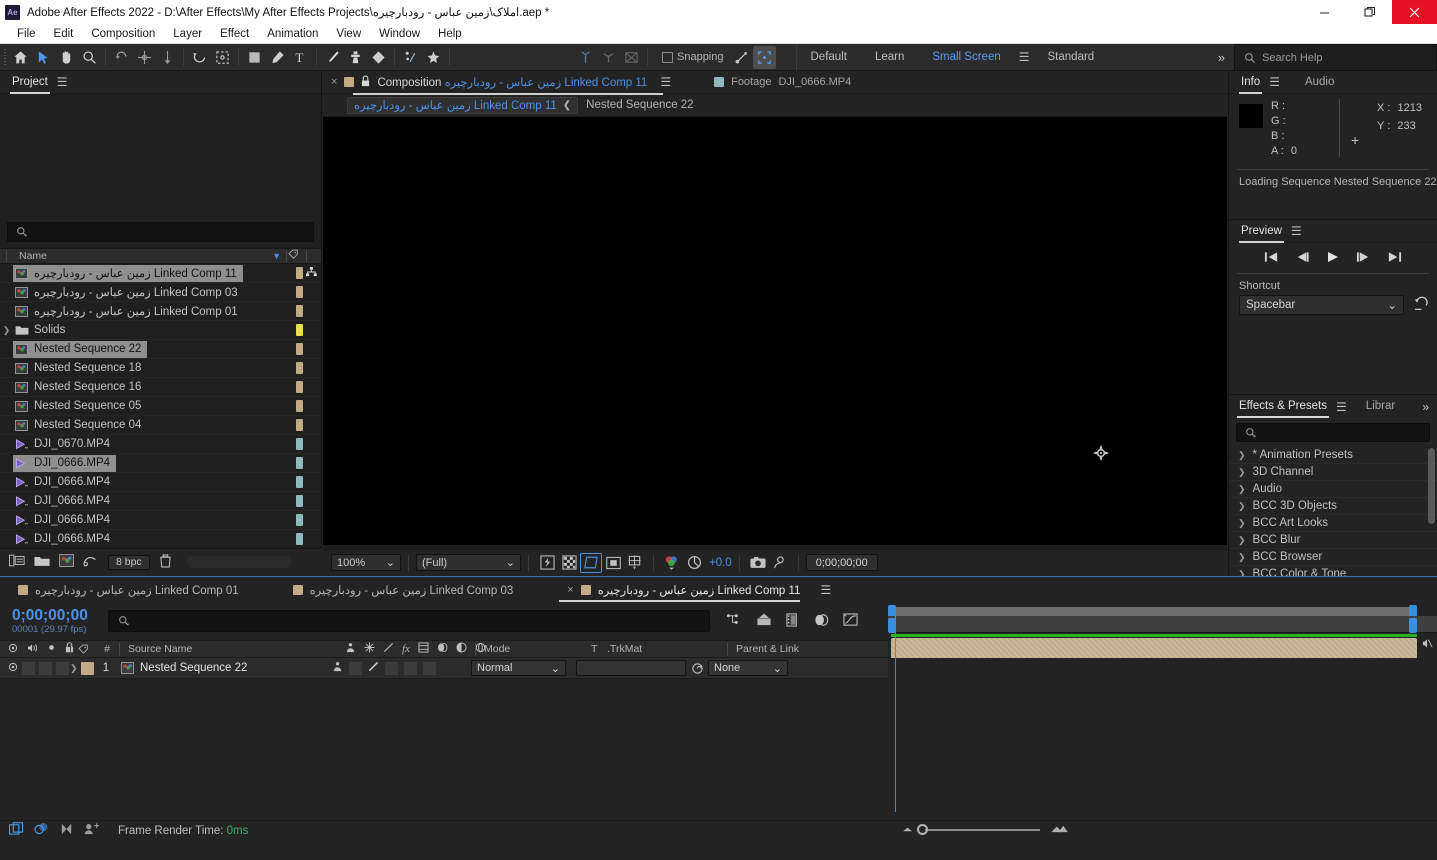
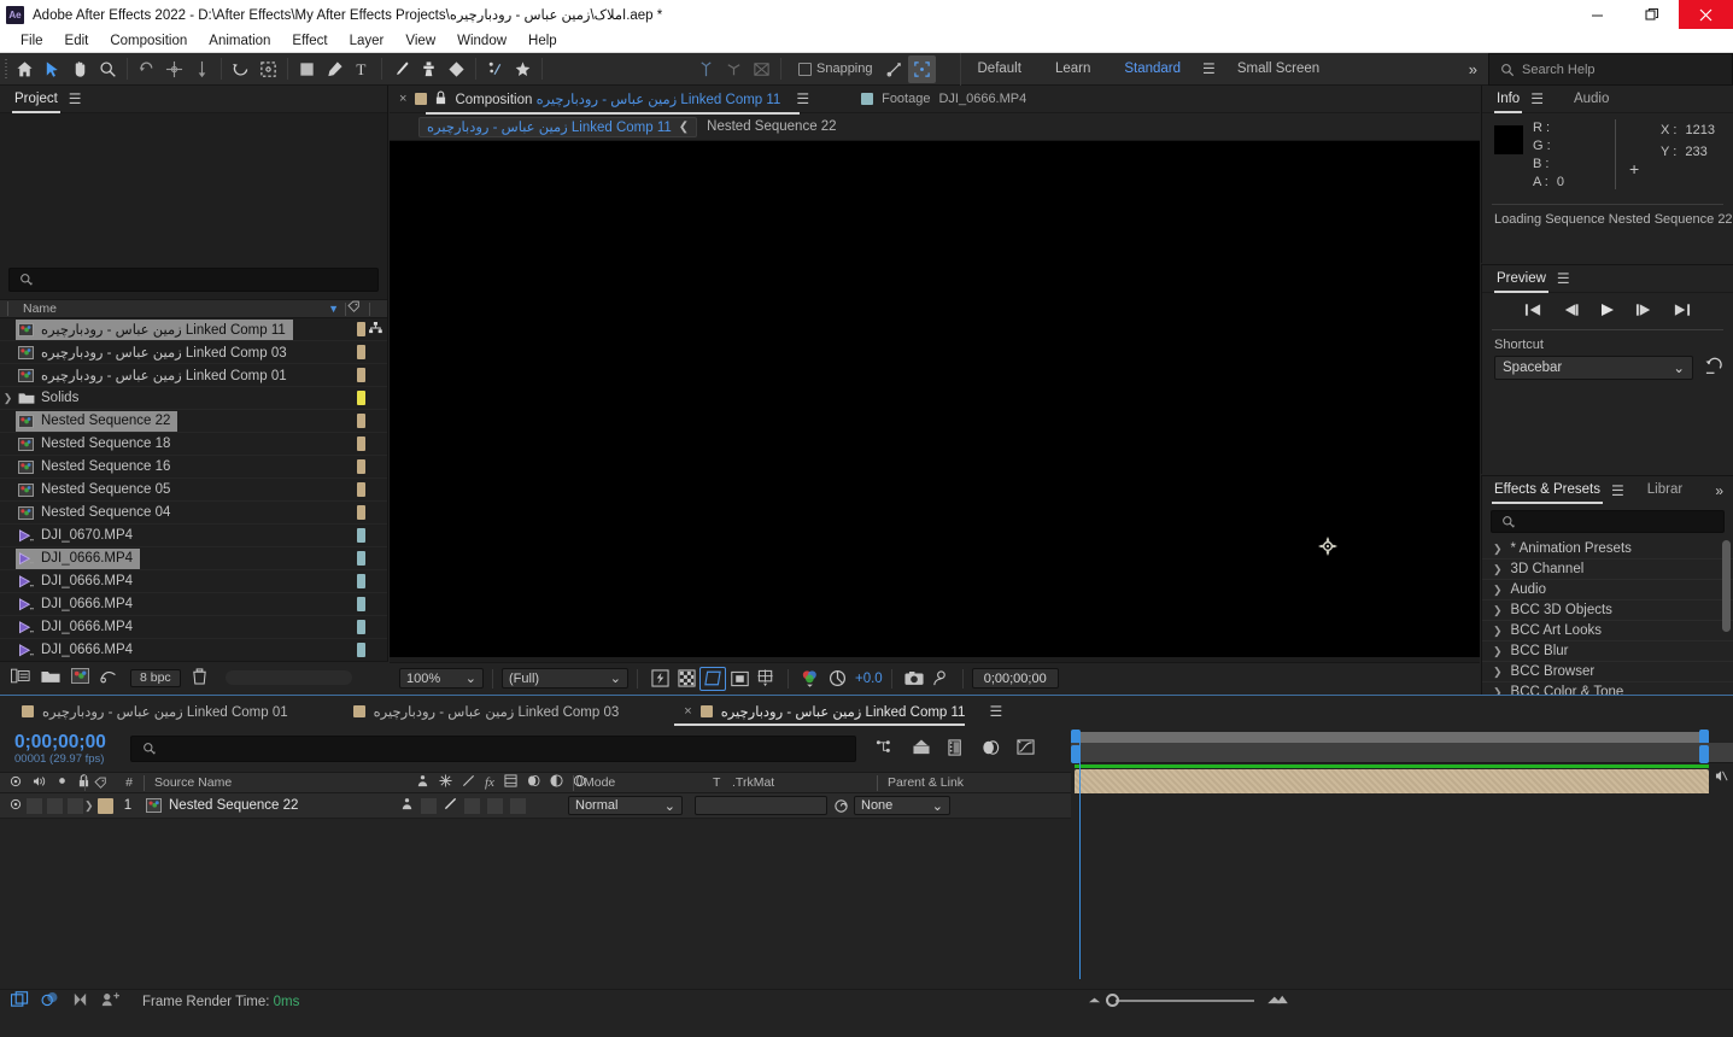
  Ae
  Adobe After Effects 2022 - D:\After Effects\My After Effects Projects\املاک\زمین عباس - رودبارچیره.aep *
  File
  Edit
  Composition
- Layer
+ Animation
  Effect
- Animation
+ Layer
  View
  Window
  Help
  T
  Snapping
  Default
  Learn
- Small Screen
+ Standard
  ☰
- Standard
+ Small Screen
  »
  Search Help
  Project
  ☰
  Name
  ▼
  زمین عباس - رودبارچیره Linked Comp 11
  زمین عباس - رودبارچیره Linked Comp 03
  زمین عباس - رودبارچیره Linked Comp 01
  ❯
  Solids
  Nested Sequence 22
  Nested Sequence 18
  Nested Sequence 16
  Nested Sequence 05
  Nested Sequence 04
  DJI_0670.MP4
  DJI_0666.MP4
  DJI_0666.MP4
  DJI_0666.MP4
  DJI_0666.MP4
  DJI_0666.MP4
  8 bpc
  ×
  Composition زمین عباس - رودبارچیره Linked Comp 11
  ☰
  Footage
  DJI_0666.MP4
  زمین عباس - رودبارچیره Linked Comp 11
  ❮
  Nested Sequence 22
  100%
  ⌄
  (Full)
  ⌄
  +0.0
  0;00;00;00
  Info
  ☰
  Audio
  R :
  G :
  B :
  A : 0
  +
  X : 1213
  Y : 233
  Loading Sequence Nested Sequence 22
  Preview
  ☰
  Shortcut
  Spacebar
  ⌄
  Effects & Presets
  ☰
  Librar
  »
  ❯
  * Animation Presets
  ❯
  3D Channel
  ❯
  Audio
  ❯
  BCC 3D Objects
  ❯
  BCC Art Looks
  ❯
  BCC Blur
  ❯
  BCC Browser
  ❯
  BCC Color & Tone
  زمین عباس - رودبارچیره Linked Comp 01
  زمین عباس - رودبارچیره Linked Comp 03
  ×
  زمین عباس - رودبارچیره Linked Comp 11
  ☰
  0;00;00;00
  00001 (29.97 fps)
  #
  Source Name
  fx
  Mode
  T
  .TrkMat
  Parent & Link
  ❯
  1
  Nested Sequence 22
  Normal
  ⌄
  None
  ⌄
  Frame Render Time: 0ms
